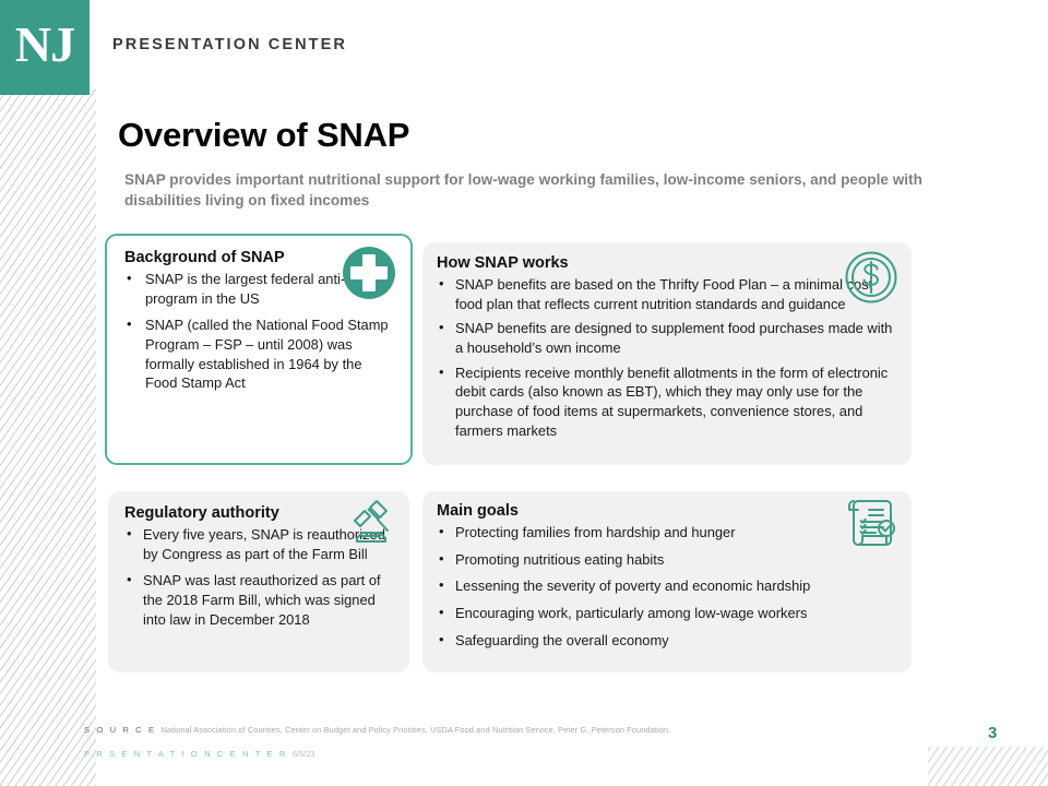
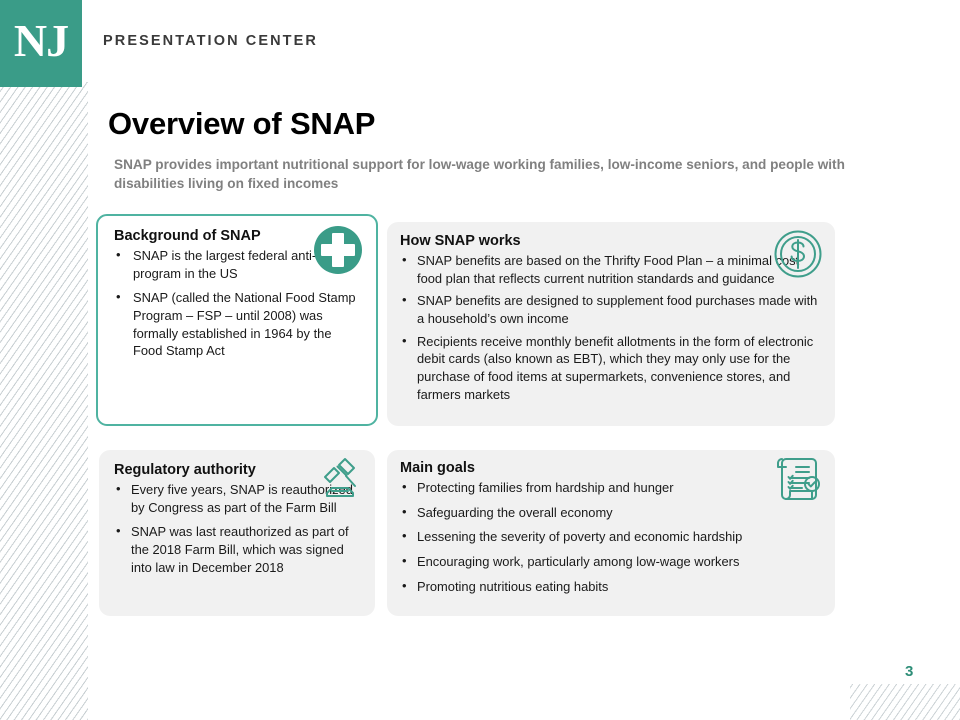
  NJ
  PRESENTATION CENTER
  Overview of SNAP
  SNAP provides important nutritional support for low-wage working families, low-income seniors, and people with disabilities living on fixed incomes
  Background of SNAP
  SNAP is the largest federal anti- program in the US
  SNAP (called the National Food Stamp Program – FSP – until 2008) was formally established in 1964 by the Food Stamp Act
  How SNAP works
  SNAP benefits are based on the Thrifty Food Plan – a minimal cos food plan that reflects current nutrition standards and guidance
  SNAP benefits are designed to supplement food purchases made with a household’s own income
  Recipients receive monthly benefit allotments in the form of electronic debit cards (also known as EBT), which they may only use for the purchase of food items at supermarkets, convenience stores, and farmers markets
  Regulatory authority
  Every five years, SNAP is reauthorze by Congress as part of the Farm Bill
  SNAP was last reauthorized as part of the 2018 Farm Bill, which was signed into law in December 2018
  Main goals
  Protecting families from hardship and hunger
- Promoting nutritious eating habits
+ Safeguarding the overall economy
  Lessening the severity of poverty and economic hardship
  Encouraging work, particularly among low-wage workers
- Safeguarding the overall economy
+ Promoting nutritious eating habits
- S O U R C E National Association of Counties, Center on Budget and Policy Priorities, USDA Food and Nutrition Service, Peter G. Peterson Foundation.
- P R S E N T A T I O N C E N T E R 6/5/23
  3
